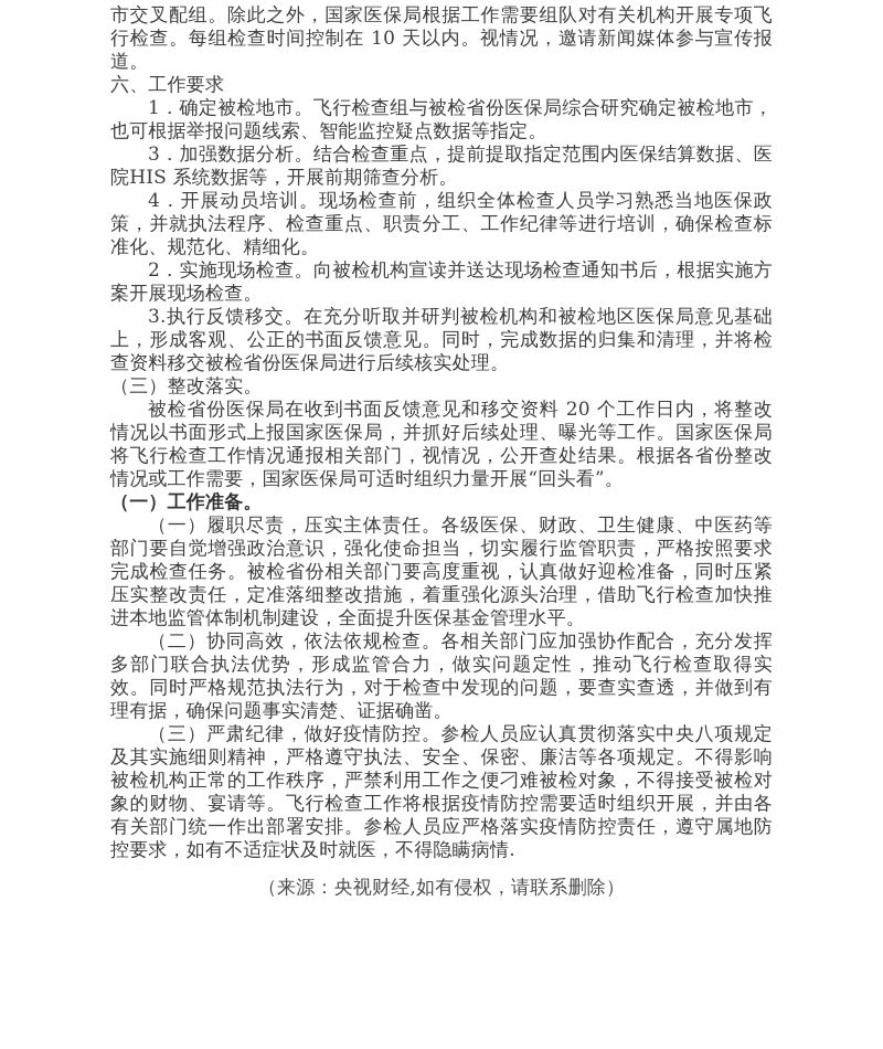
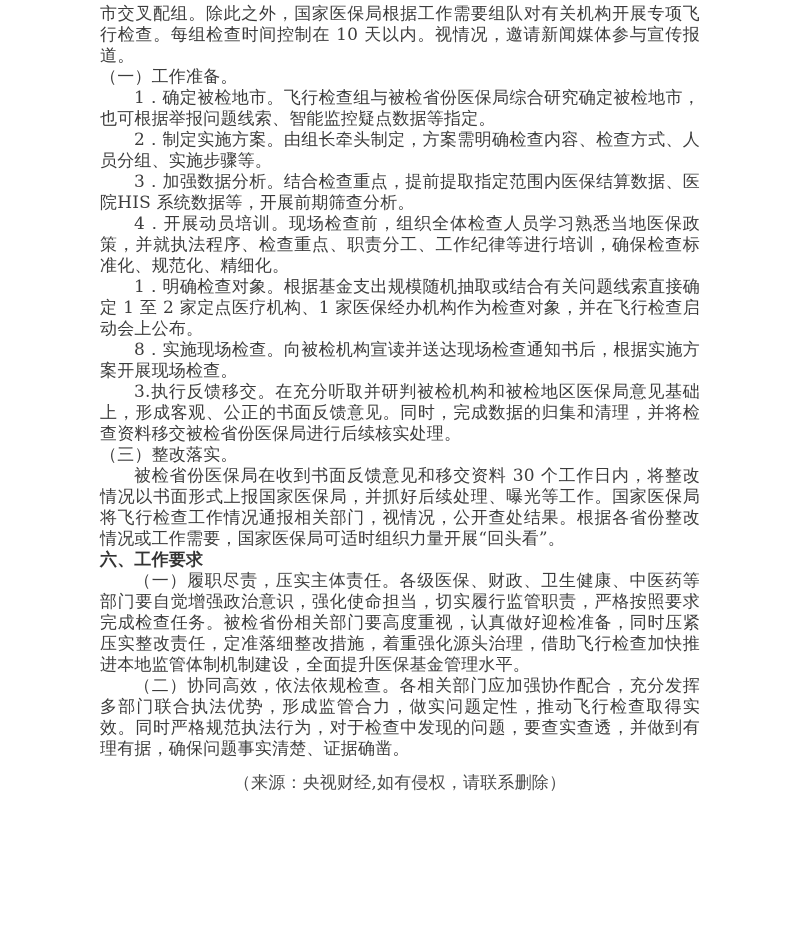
  市交叉配组。除此之外，国家医保局根据工作需要组队对有关机构开展专项飞行检查。每组检查时间控制在 10 天以内。视情况，邀请新闻媒体参与宣传报道。
- 六、工作要求
+ （一）工作准备。
  1．确定被检地市。飞行检查组与被检省份医保局综合研究确定被检地市，也可根据举报问题线索、智能监控疑点数据等指定。
+ 2．制定实施方案。由组长牵头制定，方案需明确检查内容、检查方式、人员分组、实施步骤等。
  3．加强数据分析。结合检查重点，提前提取指定范围内医保结算数据、医院HIS 系统数据等，开展前期筛查分析。
  4．开展动员培训。现场检查前，组织全体检查人员学习熟悉当地医保政策，并就执法程序、检查重点、职责分工、工作纪律等进行培训，确保检查标准化、规范化、精细化。
+ 1．明确检查对象。根据基金支出规模随机抽取或结合有关问题线索直接确定 1 至 2 家定点医疗机构、1 家医保经办机构作为检查对象，并在飞行检查启动会上公布。
- 2．实施现场检查。向被检机构宣读并送达现场检查通知书后，根据实施方案开展现场检查。
+ 8．实施现场检查。向被检机构宣读并送达现场检查通知书后，根据实施方案开展现场检查。
  3.执行反馈移交。在充分听取并研判被检机构和被检地区医保局意见基础上，形成客观、公正的书面反馈意见。同时，完成数据的归集和清理，并将检查资料移交被检省份医保局进行后续核实处理。
  （三）整改落实。
- 被检省份医保局在收到书面反馈意见和移交资料 20 个工作日内，将整改情况以书面形式上报国家医保局，并抓好后续处理、曝光等工作。国家医保局将飞行检查工作情况通报相关部门，视情况，公开查处结果。根据各省份整改情况或工作需要，国家医保局可适时组织力量开展“回头看”。
+ 被检省份医保局在收到书面反馈意见和移交资料 30 个工作日内，将整改情况以书面形式上报国家医保局，并抓好后续处理、曝光等工作。国家医保局将飞行检查工作情况通报相关部门，视情况，公开查处结果。根据各省份整改情况或工作需要，国家医保局可适时组织力量开展“回头看”。
- （一）工作准备。
+ 六、工作要求
  （一）履职尽责，压实主体责任。各级医保、财政、卫生健康、中医药等部门要自觉增强政治意识，强化使命担当，切实履行监管职责，严格按照要求完成检查任务。被检省份相关部门要高度重视，认真做好迎检准备，同时压紧压实整改责任，定准落细整改措施，着重强化源头治理，借助飞行检查加快推进本地监管体制机制建设，全面提升医保基金管理水平。
  （二）协同高效，依法依规检查。各相关部门应加强协作配合，充分发挥多部门联合执法优势，形成监管合力，做实问题定性，推动飞行检查取得实效。同时严格规范执法行为，对于检查中发现的问题，要查实查透，并做到有理有据，确保问题事实清楚、证据确凿。
- （三）严肃纪律，做好疫情防控。参检人员应认真贯彻落实中央八项规定及其实施细则精神，严格遵守执法、安全、保密、廉洁等各项规定。不得影响被检机构正常的工作秩序，严禁利用工作之便刁难被检对象，不得接受被检对象的财物、宴请等。飞行检查工作将根据疫情防控需要适时组织开展，并由各有关部门统一作出部署安排。参检人员应严格落实疫情防控责任，遵守属地防控要求，如有不适症状及时就医，不得隐瞒病情.
  （来源：央视财经,如有侵权，请联系删除）
